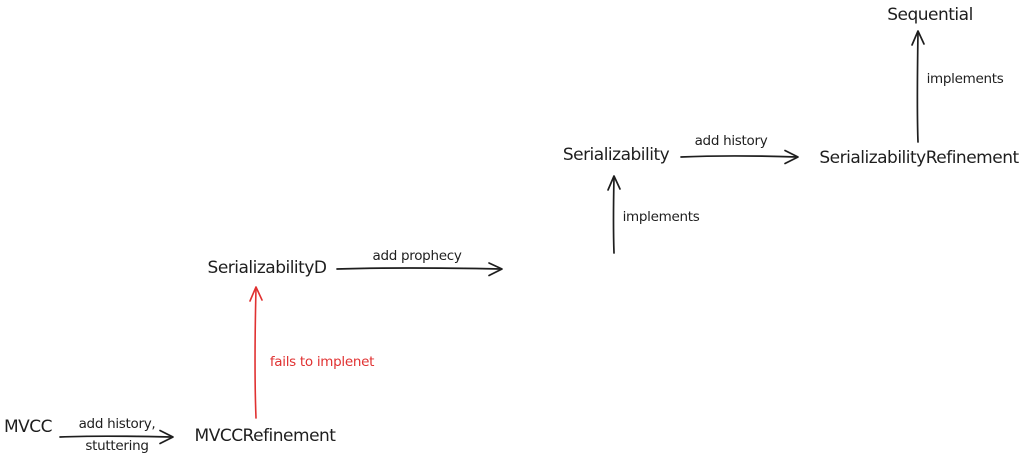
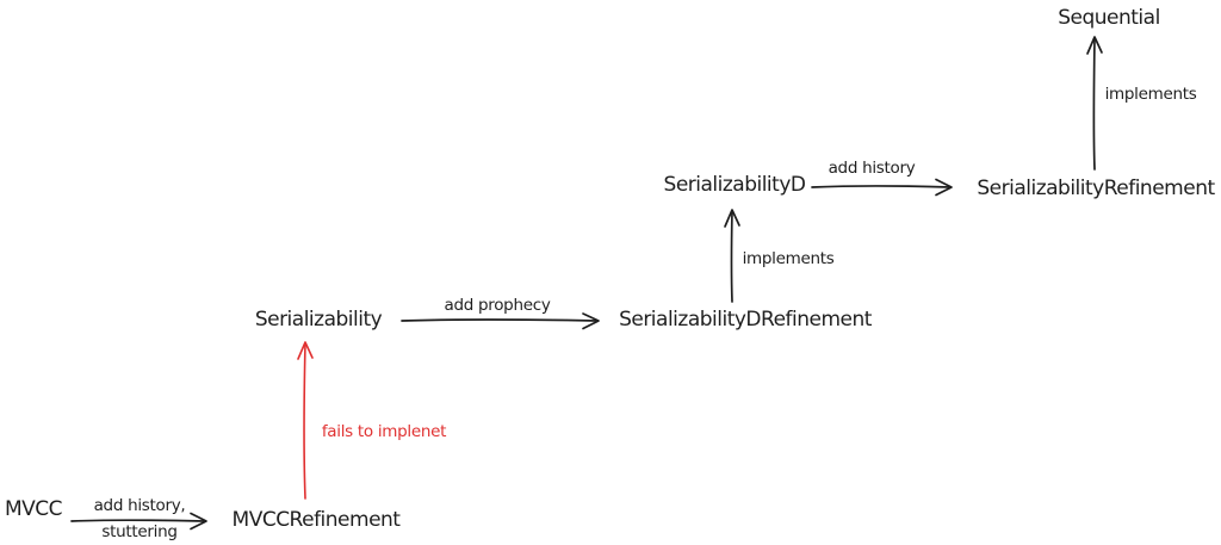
  MVCC
  MVCCRefinement
- SerializabilityD
+ Serializability
+ SerializabilityDRefinement
- Serializability
+ SerializabilityD
  SerializabilityRefinement
  Sequential
  add history,
  stuttering
  fails to implenet
  add prophecy
  implements
  add history
  implements
